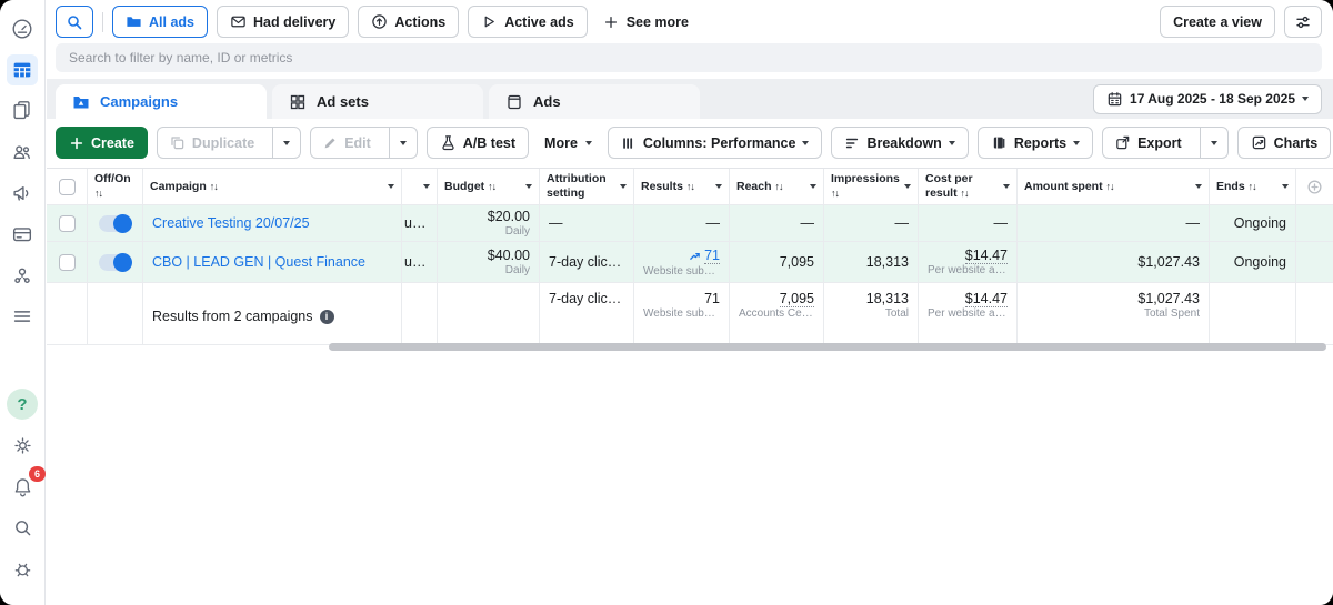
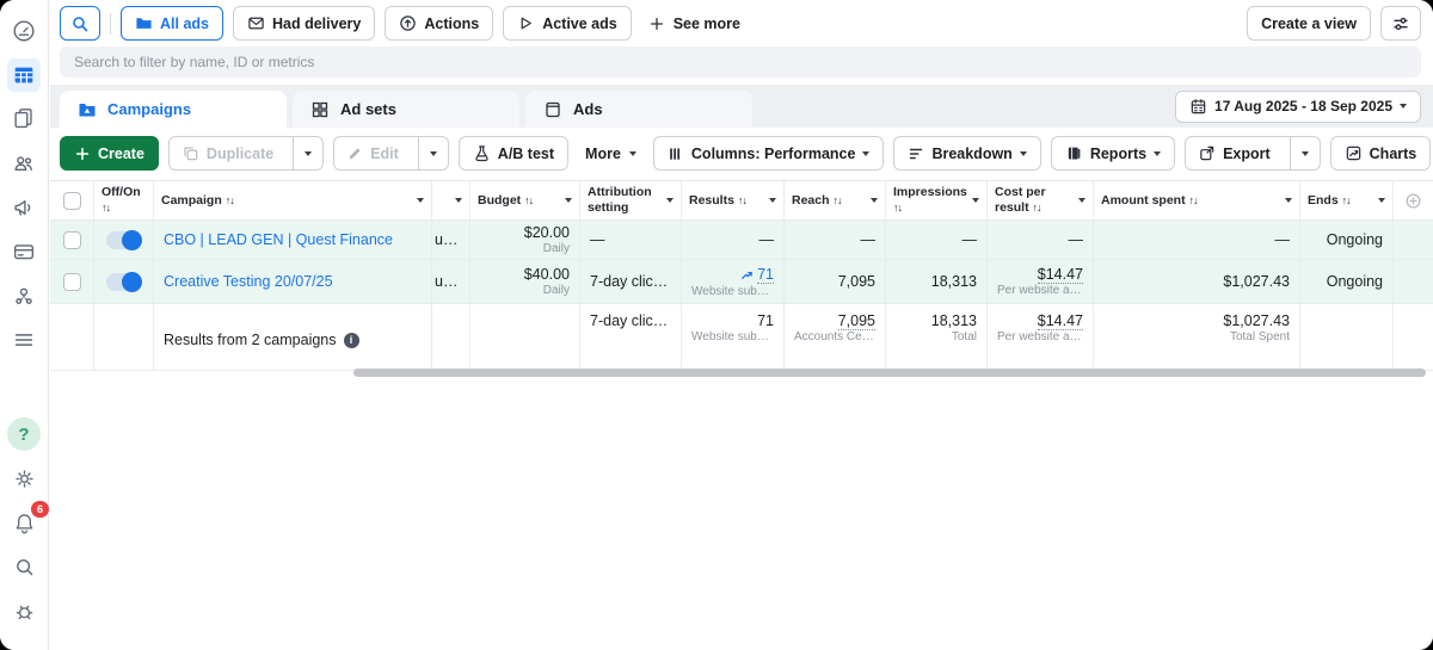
  ?
  6
  All ads
  Had delivery
  Actions
  Active ads
  See more
  Create a view
  Search to filter by name, ID or metrics
  Campaigns
  Ad sets
  Ads
  17 Aug 2025 - 18 Sep 2025
  Create
  Duplicate
  Edit
  A/B test
  More
  Columns: Performance
  Breakdown
  Reports
  Export
  Charts
  Off/On ↑↓
  Campaign ↑↓
  Budget ↑↓
  Attribution setting
  Results ↑↓
  Reach ↑↓
  Impressions ↑↓
  Cost per result ↑↓
  Amount spent ↑↓
  Ends ↑↓
- Creative Testing 20/07/25
+ CBO | LEAD GEN | Quest Finance
  ume
  $20.00
  Daily
  —
  —
  —
  —
  —
  —
  Ongoing
- CBO | LEAD GEN | Quest Finance
+ Creative Testing 20/07/25
  ume
  $40.00
  Daily
  7-day click,
  71
  7,095
  18,313
  $14.47
  $1,027.43
  Ongoing
  Results from 2 campaigns
  i
  7-day click,
  71
  7,095
  18,313
  Total
  $14.47
  $1,027.43
  Total Spent
